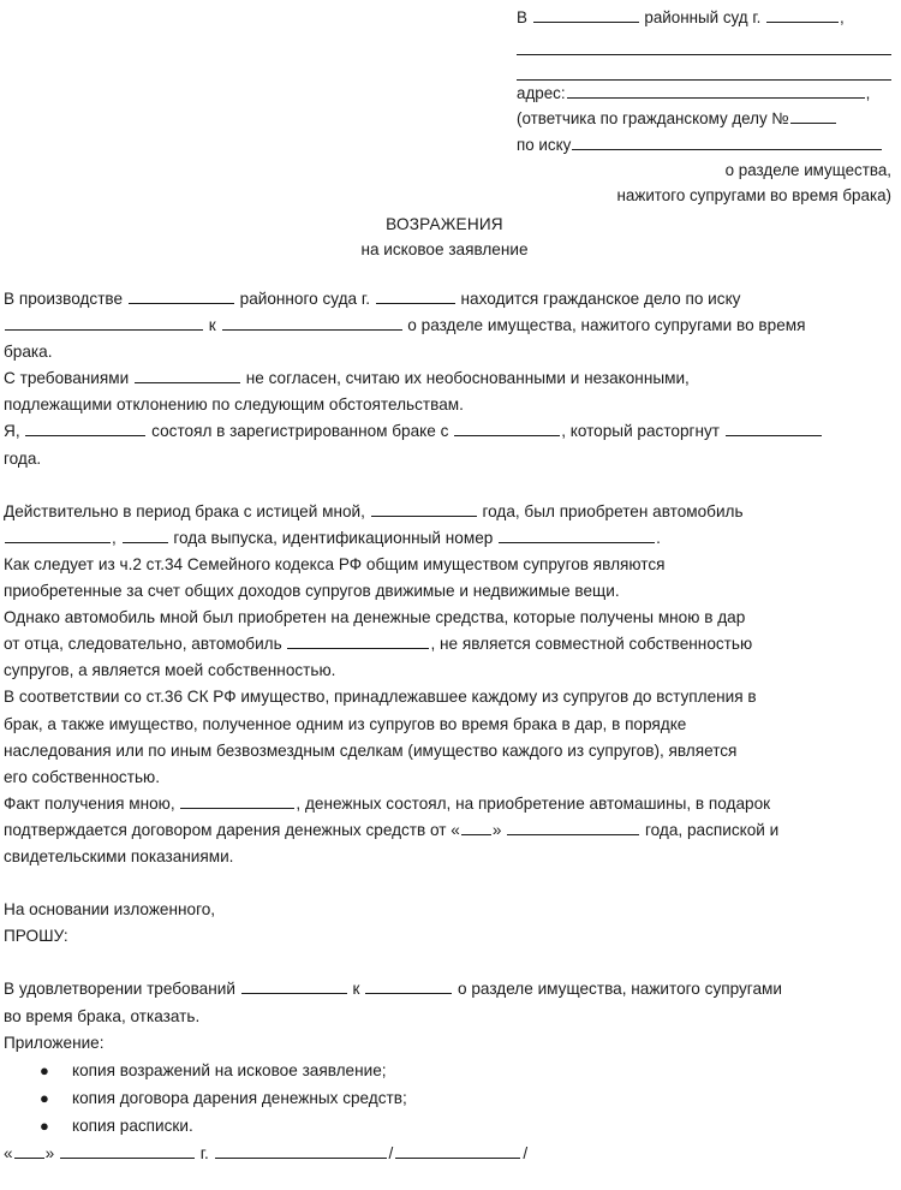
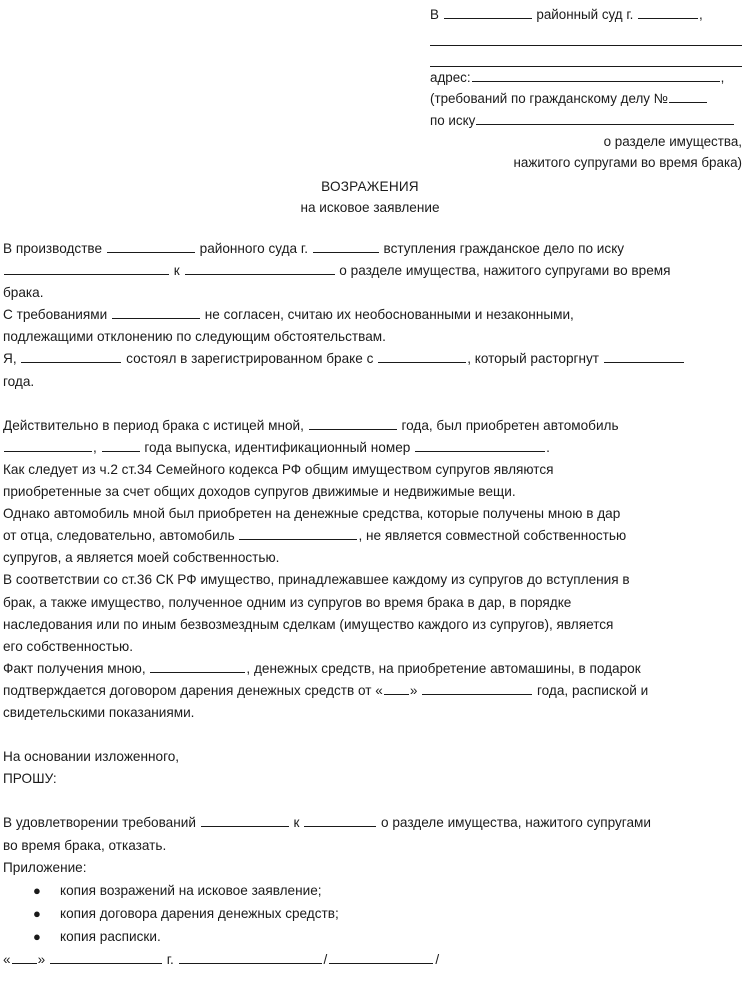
  В районный суд г. ,
  адрес: ,
- (ответчика по гражданскому делу №
+ (требований по гражданскому делу №
  по иску
  о разделе имущества,
  нажитого супругами во время брака)
  ВОЗРАЖЕНИЯ
  на исковое заявление
- В производстве районного суда г. находится гражданское дело по иску
+ В производстве районного суда г. вступления гражданское дело по иску
  к о разделе имущества, нажитого супругами во время
  брака.
  С требованиями не согласен, считаю их необоснованными и незаконными,
  подлежащими отклонению по следующим обстоятельствам.
  Я, состоял в зарегистрированном браке с , который расторгнут
  года.
  Действительно в период брака с истицей мной, года, был приобретен автомобиль
  , года выпуска, идентификационный номер .
  Как следует из ч.2 ст.34 Семейного кодекса РФ общим имуществом супругов являются
  приобретенные за счет общих доходов супругов движимые и недвижимые вещи.
  Однако автомобиль мной был приобретен на денежные средства, которые получены мною в дар
  от отца, следовательно, автомобиль , не является совместной собственностью
  супругов, а является моей собственностью.
  В соответствии со ст.36 СК РФ имущество, принадлежавшее каждому из супругов до вступления в
  брак, а также имущество, полученное одним из супругов во время брака в дар, в порядке
  наследования или по иным безвозмездным сделкам (имущество каждого из супругов), является
  его собственностью.
- Факт получения мною, , денежных состоял, на приобретение автомашины, в подарок
+ Факт получения мною, , денежных средств, на приобретение автомашины, в подарок
  подтверждается договором дарения денежных средств от « » года, распиской и
  свидетельскими показаниями.
  На основании изложенного,
  ПРОШУ:
  В удовлетворении требований к о разделе имущества, нажитого супругами
  во время брака, отказать.
  Приложение:
  ●
  копия возражений на исковое заявление;
  ●
  копия договора дарения денежных средств;
  ●
  копия расписки.
  « » г. / /
